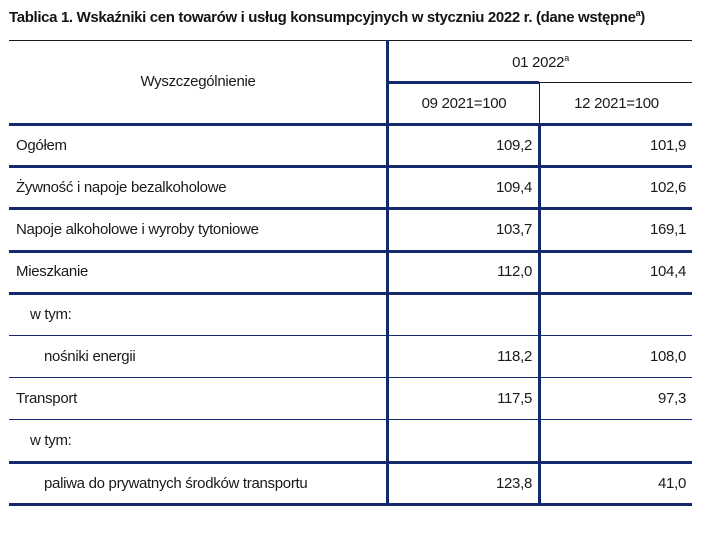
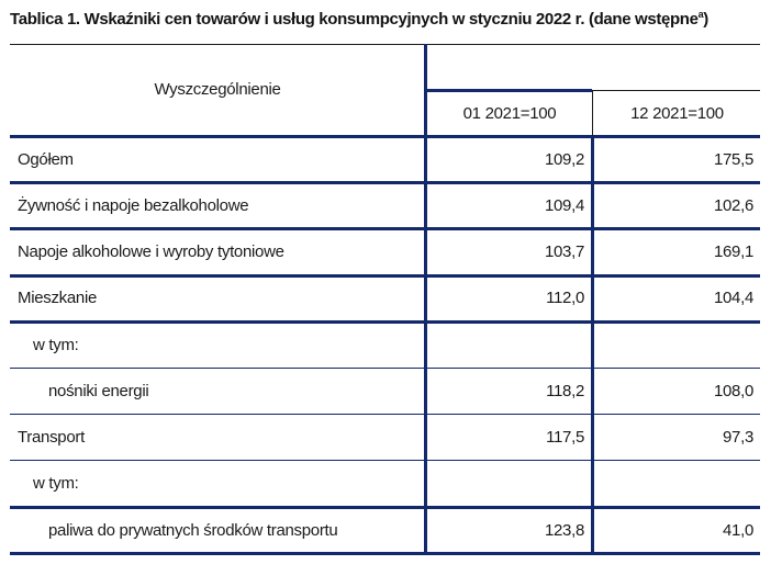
  Tablica 1. Wskaźniki cen towarów i usług konsumpcyjnych w styczniu 2022 r. (dane wstępnea)
  Wyszczególnienie
- 01 2022a
- 09 2021=100
+ 01 2021=100
  12 2021=100
  Ogółem
  109,2
- 101,9
+ 175,5
  Żywność i napoje bezalkoholowe
  109,4
  102,6
  Napoje alkoholowe i wyroby tytoniowe
  103,7
  169,1
  Mieszkanie
  112,0
  104,4
  w tym:
  nośniki energii
  118,2
  108,0
  Transport
  117,5
  97,3
  w tym:
  paliwa do prywatnych środków transportu
  123,8
  41,0
